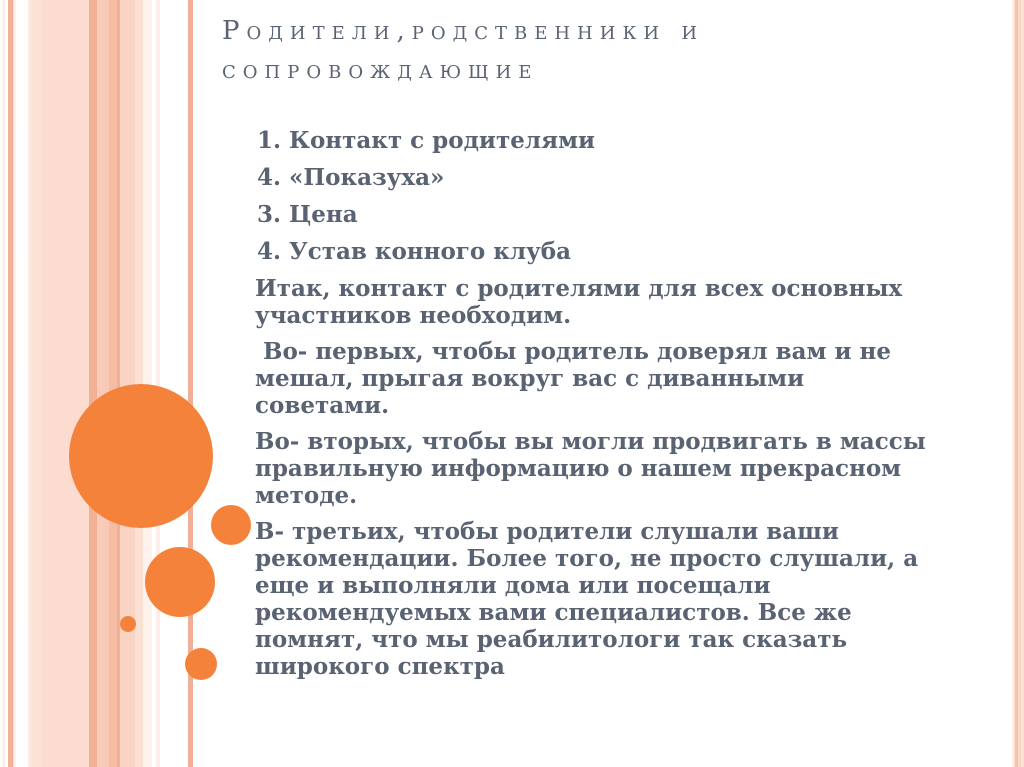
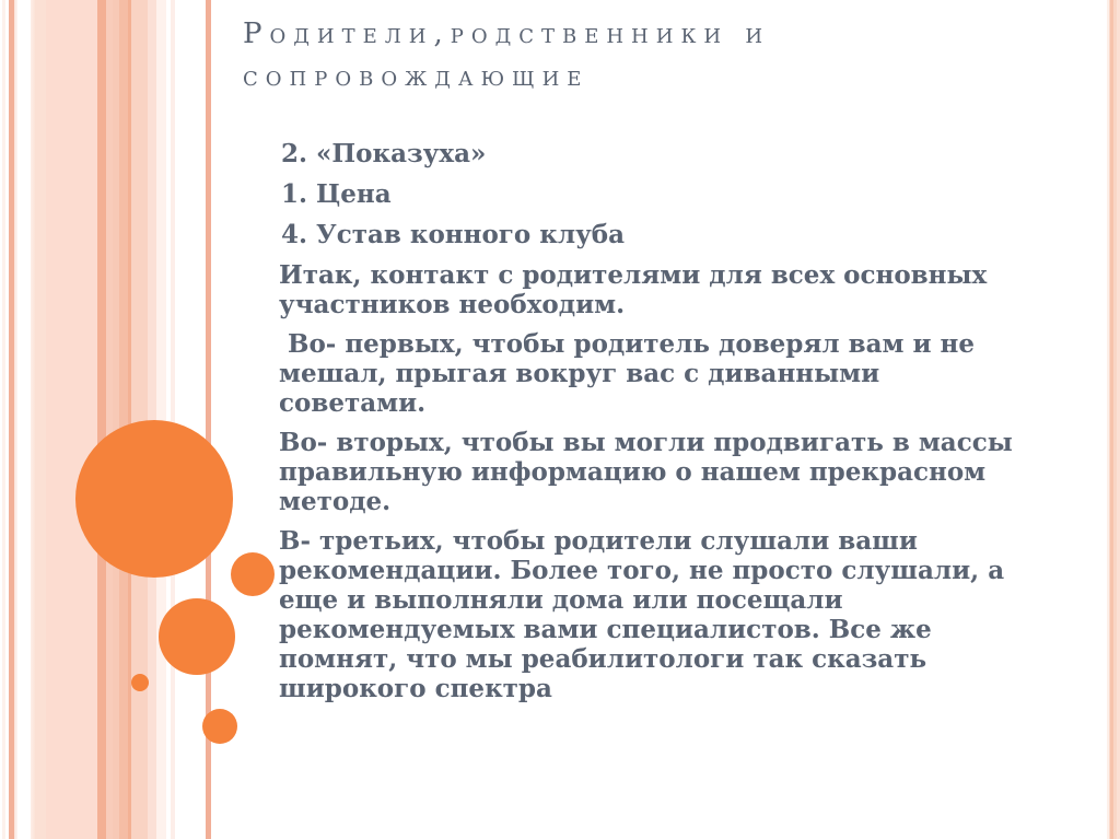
  Родители,родственники и сопровождающие
- 1. Контакт с родителями
- 4. «Показуха»
+ 2. «Показуха»
- 3. Цена
+ 1. Цена
  4. Устав конного клуба
  Итак, контакт с родителями для всех основных участников необходим.
  Во- первых, чтобы родитель доверял вам и не мешал, прыгая вокруг вас с диванными советами.
  Во- вторых, чтобы вы могли продвигать в массы правильную информацию о нашем прекрасном методе.
  В- третьих, чтобы родители слушали ваши рекомендации. Более того, не просто слушали, а еще и выполняли дома или посещали рекомендуемых вами специалистов. Все же помнят, что мы реабилитологи так сказать широкого спектра
